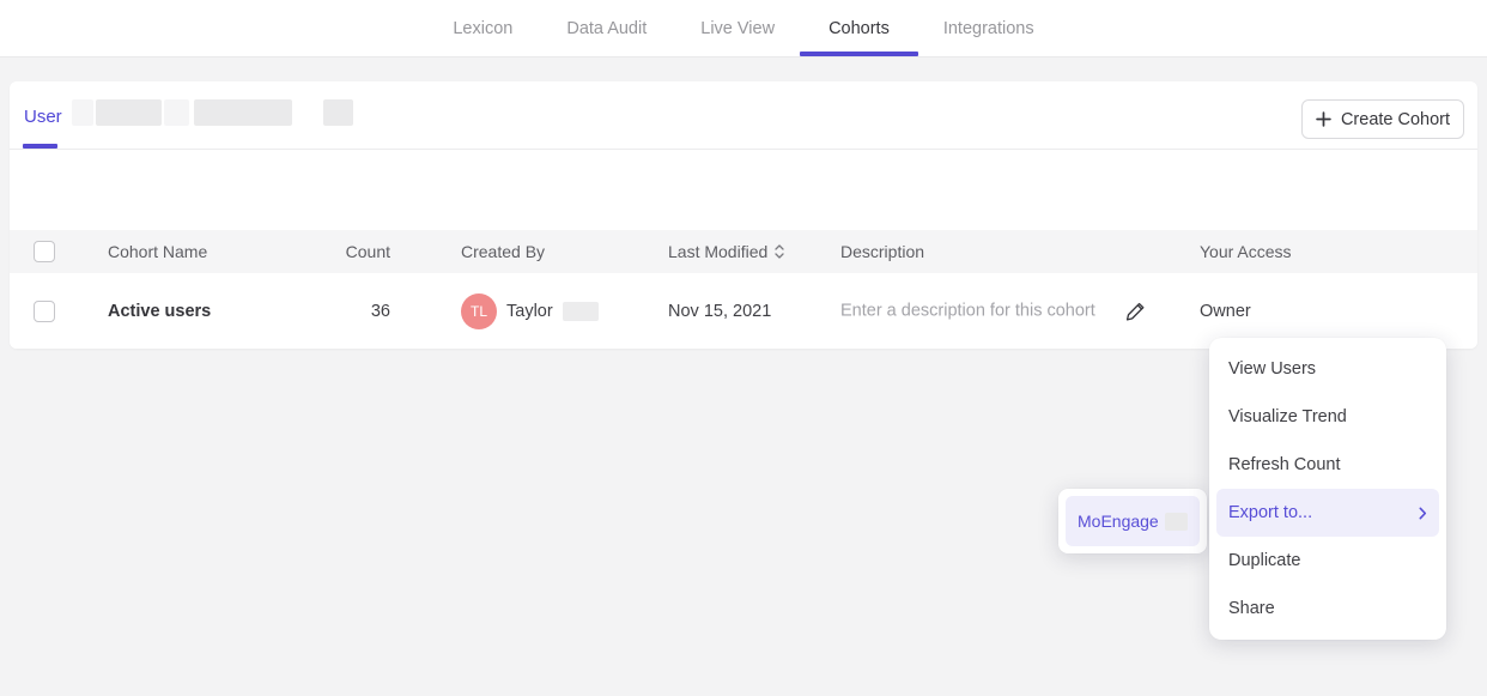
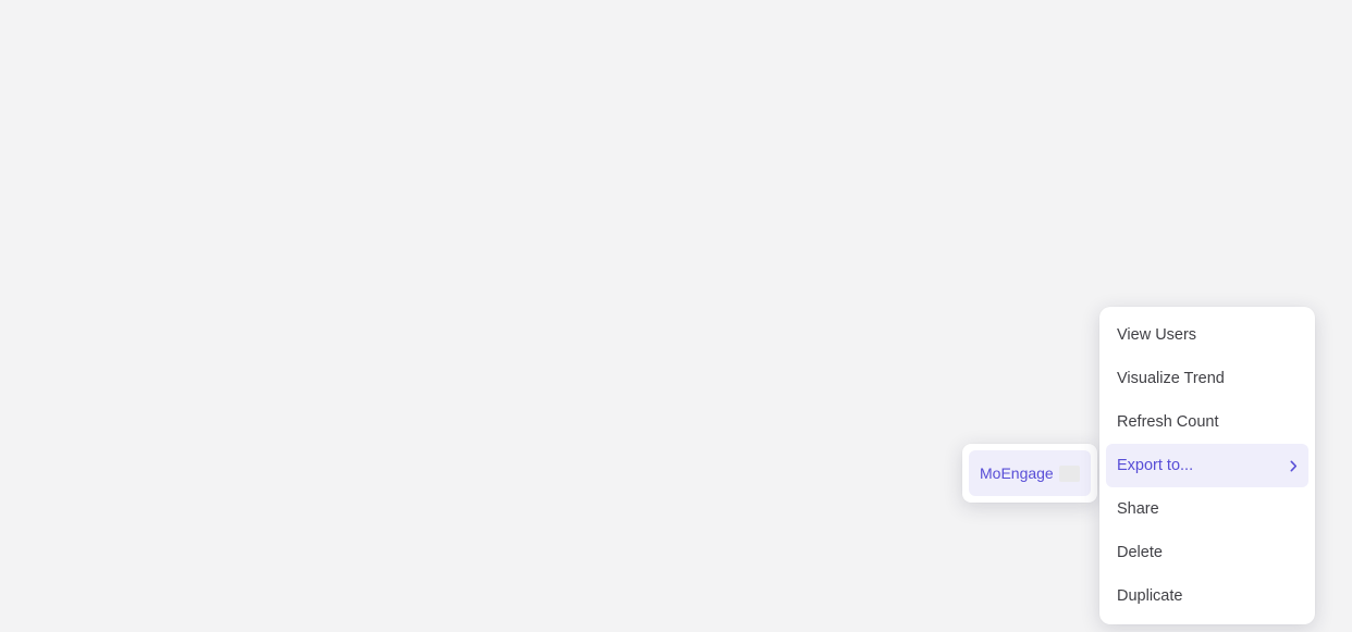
- Lexicon
- Data Audit
- Live View
- Cohorts
- Integrations
- User
- Create Cohort
- Cohort Name
- Count
- Created By
- Last Modified
- Description
- Your Access
- Active users
- 36
- TL
- Taylor
- Nov 15, 2021
- Enter a description for this cohort
- Owner
  MoEngage
  View Users
  Visualize Trend
  Refresh Count
  Export to...
- Duplicate
+ Share
+ Delete
- Share
+ Duplicate
